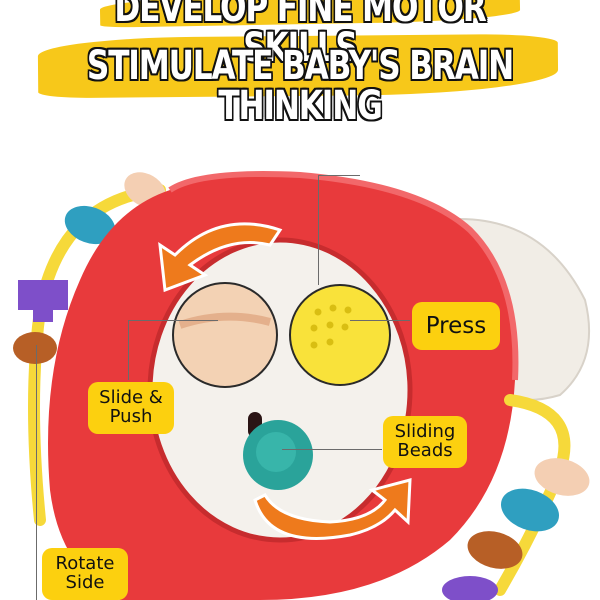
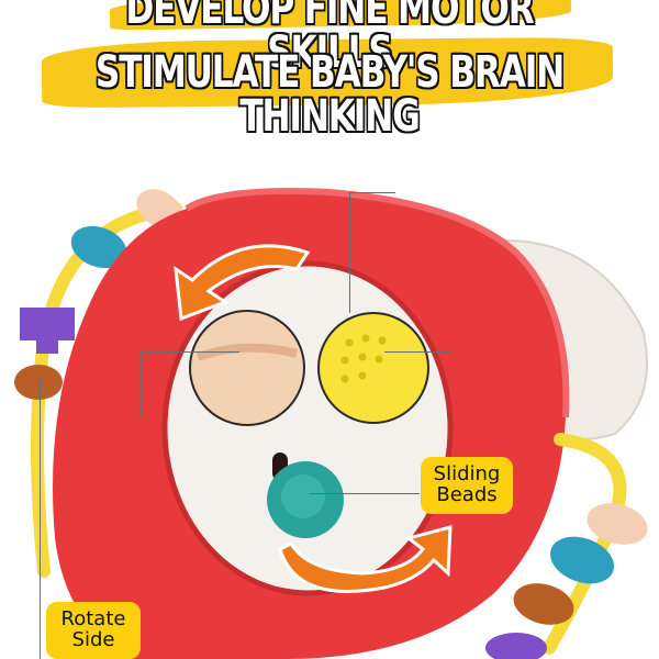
  DEVELOP FINE MOTOR SKILLS
  STIMULATE BABY'S BRAIN THINKING
- Press
- Slide &
- Push
  Sliding
  Beads
  Rotate
  Side
